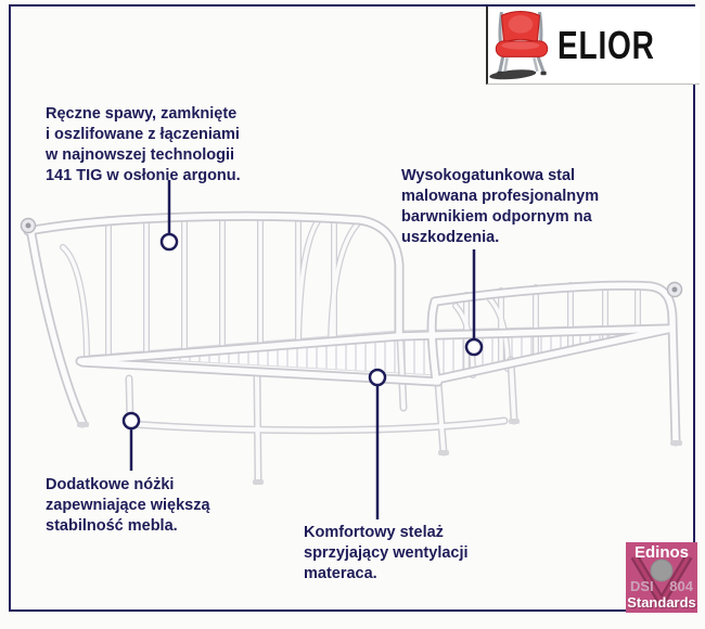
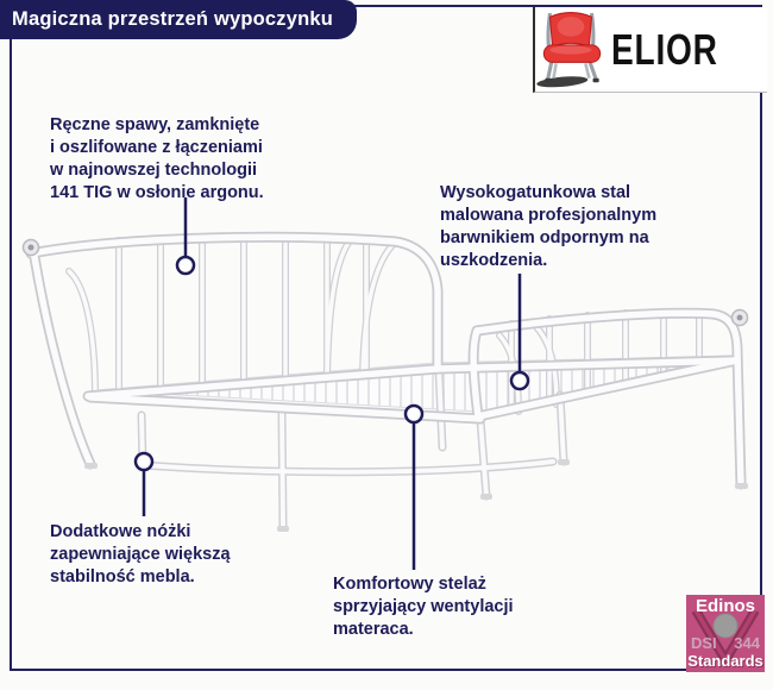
+ Magiczna przestrzeń wypoczynku
  ELIOR
  Ręczne spawy, zamknięte
  i oszlifowane z łączeniami
  w najnowszej technologii
  141 TIG w osłonie argonu.
  Wysokogatunkowa stal
  malowana profesjonalnym
  barwnikiem odpornym na
  uszkodzenia.
  Dodatkowe nóżki
  zapewniające większą
  stabilność mebla.
  Komfortowy stelaż
  sprzyjający wentylacji
  materaca.
  Edinos
  DSI
- 804
+ 344
  Standards
